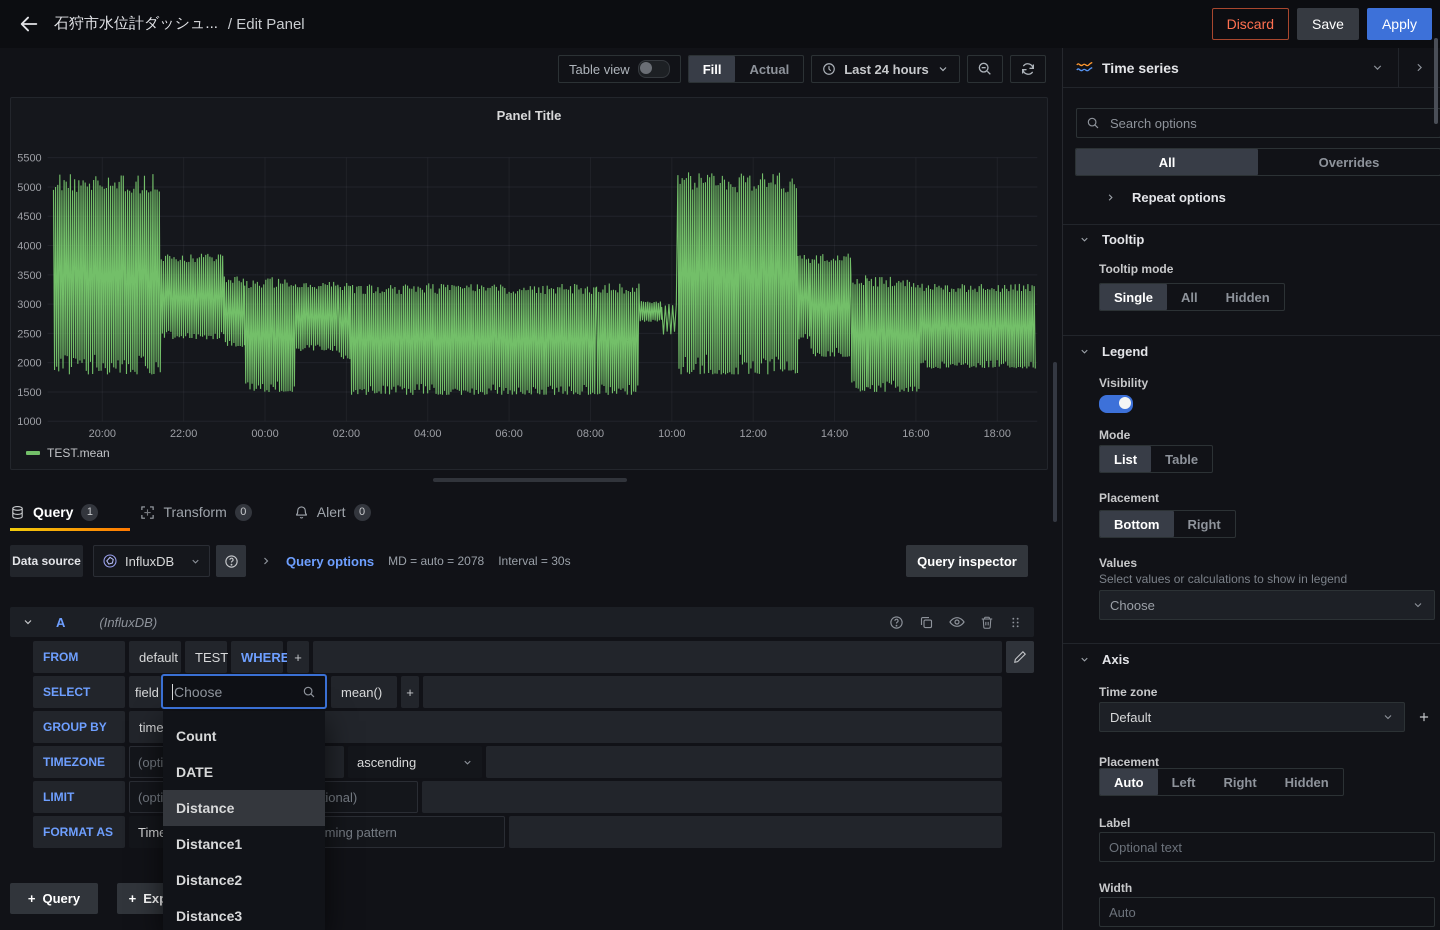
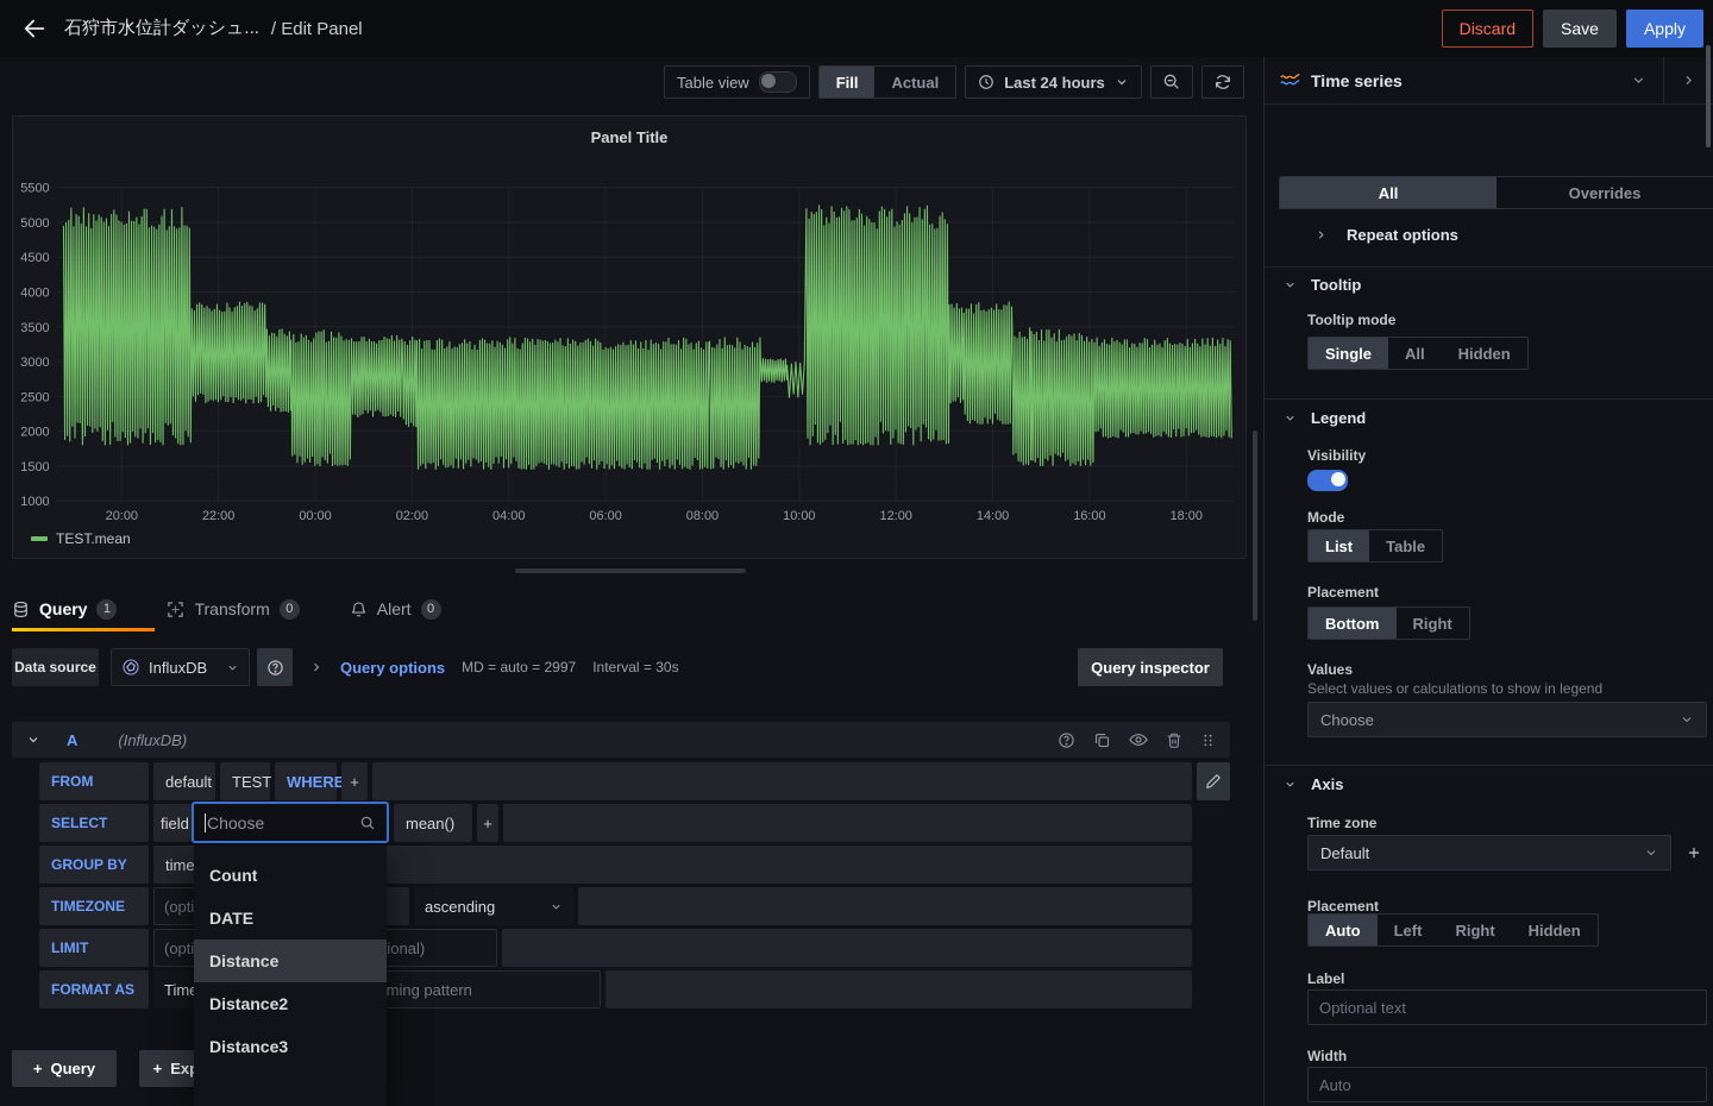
  石狩市水位計ダッシュ...
  / Edit Panel
  Discard
  Save
  Apply
  Table view
  Fill
  Actual
  Last 24 hours
  1000
  1500
  2000
  2500
  3000
  3500
  4000
  4500
  5000
  5500
  20:00
  22:00
  00:00
  02:00
  04:00
  06:00
  08:00
  10:00
  12:00
  14:00
  16:00
  18:00
  Panel Title
  TEST.mean
  Query
  1
  Transform
  0
  Alert
  0
  Data source
  InfluxDB
  Query options
- MD = auto = 2078
+ MD = auto = 2997
  Interval = 30s
  Query inspector
  A
  (InfluxDB)
  FROM
  default
  TEST
  WHERE
  +
  SELECT
  field
  mean()
  +
  GROUP BY
  time
  TIMEZONE
  ascending
  LIMIT
  FORMAT AS
  ming pattern
  +
  Query
  +
  Choose
  Count
  DATE
  Distance
- Distance1
  Distance2
  Distance3
  Time series
- Search options
  All
  Overrides
  Repeat options
  Tooltip
  Tooltip mode
  Single
  All
  Hidden
  Legend
  Visibility
  Mode
  List
  Table
  Placement
  Bottom
  Right
  Values
  Select values or calculations to show in legend
  Choose
  Axis
  Time zone
  Default
  Placement
  Auto
  Left
  Right
  Hidden
  Label
  Optional text
  Width
  Auto
